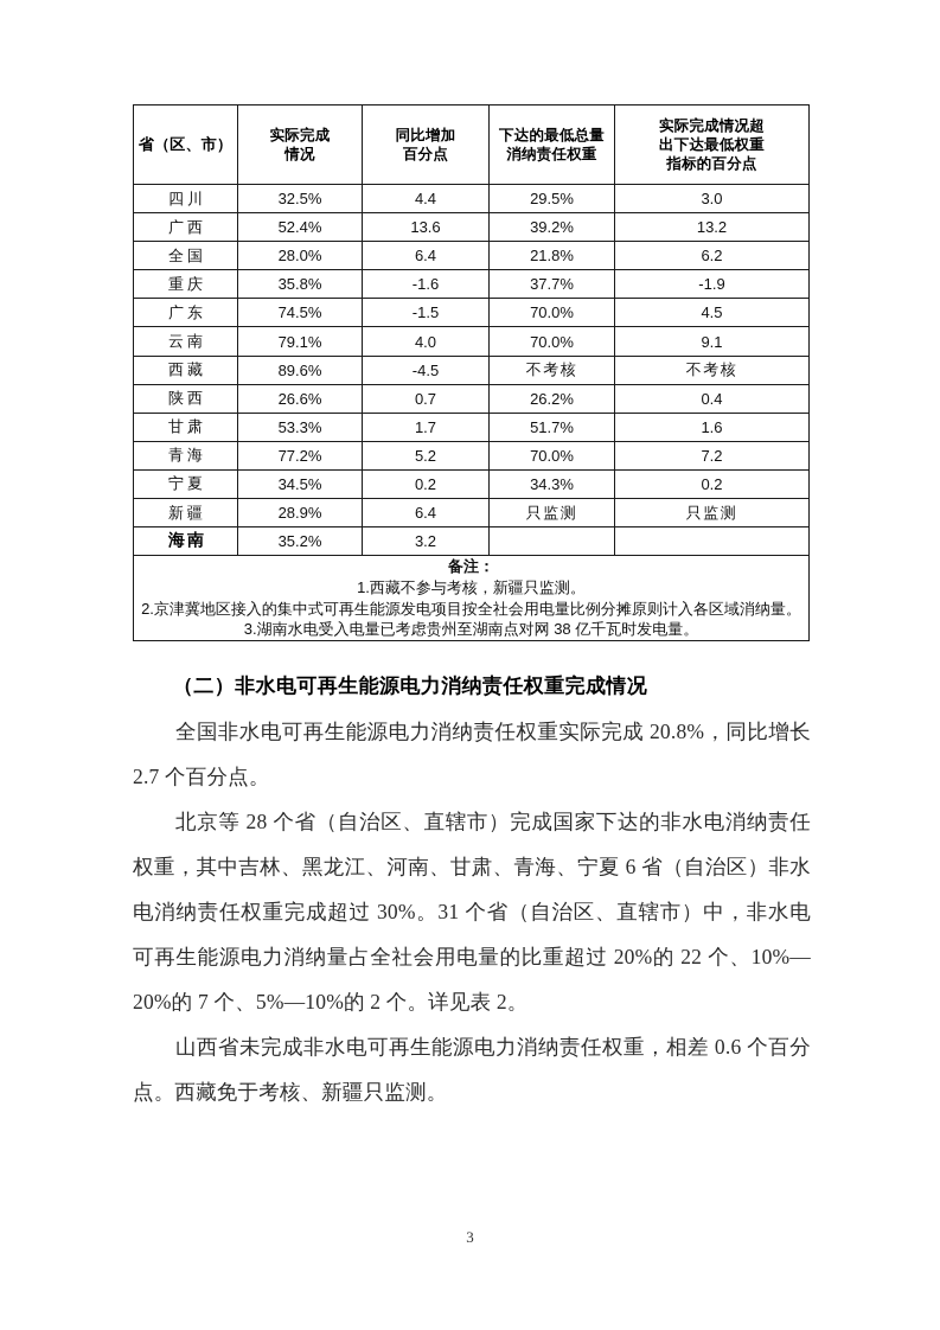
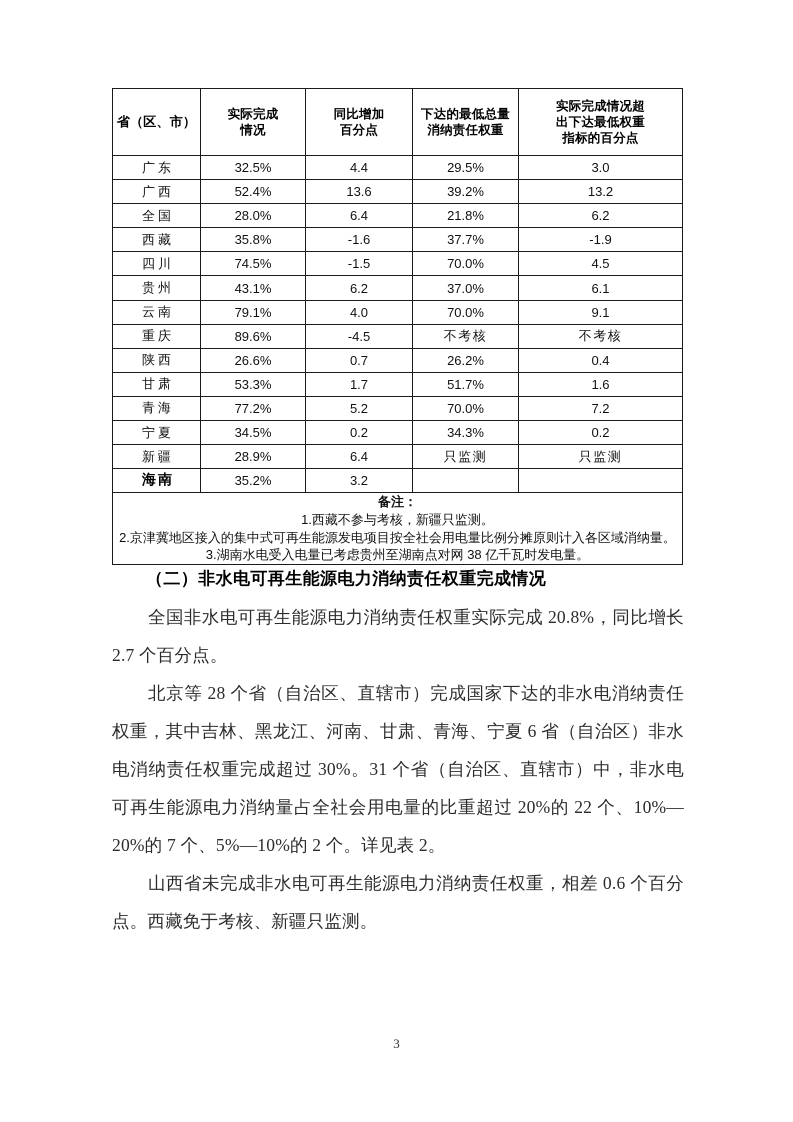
  省（区、市）	实际完成 情况	同比增加 百分点	下达的最低总量 消纳责任权重	实际完成情况超 出下达最低权重 指标的百分点
- 四川	32.5%	4.4	29.5%	3.0
+ 广东	32.5%	4.4	29.5%	3.0
  广西	52.4%	13.6	39.2%	13.2
  全国	28.0%	6.4	21.8%	6.2
- 重庆	35.8%	-1.6	37.7%	-1.9
+ 西藏	35.8%	-1.6	37.7%	-1.9
- 广东	74.5%	-1.5	70.0%	4.5
+ 四川	74.5%	-1.5	70.0%	4.5
+ 贵州	43.1%	6.2	37.0%	6.1
  云南	79.1%	4.0	70.0%	9.1
- 西藏	89.6%	-4.5	不考核	不考核
+ 重庆	89.6%	-4.5	不考核	不考核
  陕西	26.6%	0.7	26.2%	0.4
  甘肃	53.3%	1.7	51.7%	1.6
  青海	77.2%	5.2	70.0%	7.2
  宁夏	34.5%	0.2	34.3%	0.2
  新疆	28.9%	6.4	只监测	只监测
  海南	35.2%	3.2
  备注： 1.西藏不参与考核，新疆只监测。 2.京津冀地区接入的集中式可再生能源发电项目按全社会用电量比例分摊原则计入各区域消纳量。 3.湖南水电受入电量已考虑贵州至湖南点对网 38 亿千瓦时发电量。
  （二）非水电可再生能源电力消纳责任权重完成情况
  全国非水电可再生能源电力消纳责任权重实际完成 20.8%，同比增长 2.7 个百分点。
  北京等 28 个省（自治区、直辖市）完成国家下达的非水电消纳责任权重，其中吉林、黑龙江、河南、甘肃、青海、宁夏 6 省（自治区）非水电消纳责任权重完成超过 30%。31 个省（自治区、直辖市）中，非水电可再生能源电力消纳量占全社会用电量的比重超过 20%的 22 个、10%—20%的 7 个、5%—10%的 2 个。详见表 2。
  山西省未完成非水电可再生能源电力消纳责任权重，相差 0.6 个百分点。西藏免于考核、新疆只监测。
  3
